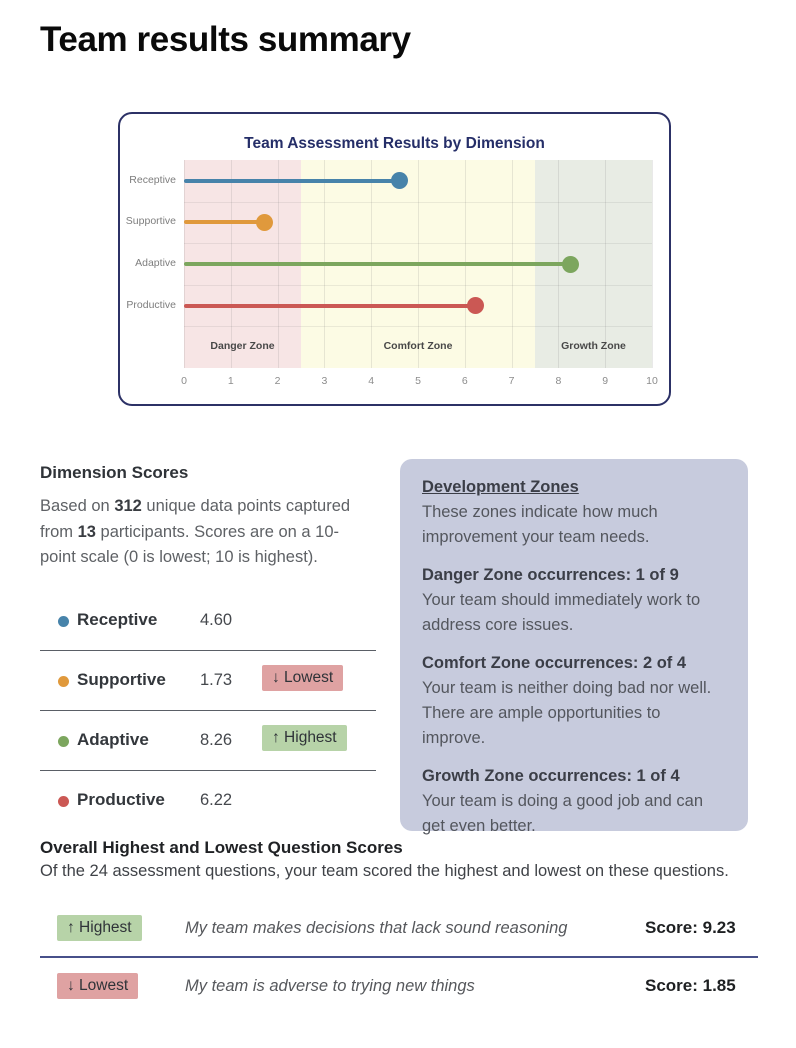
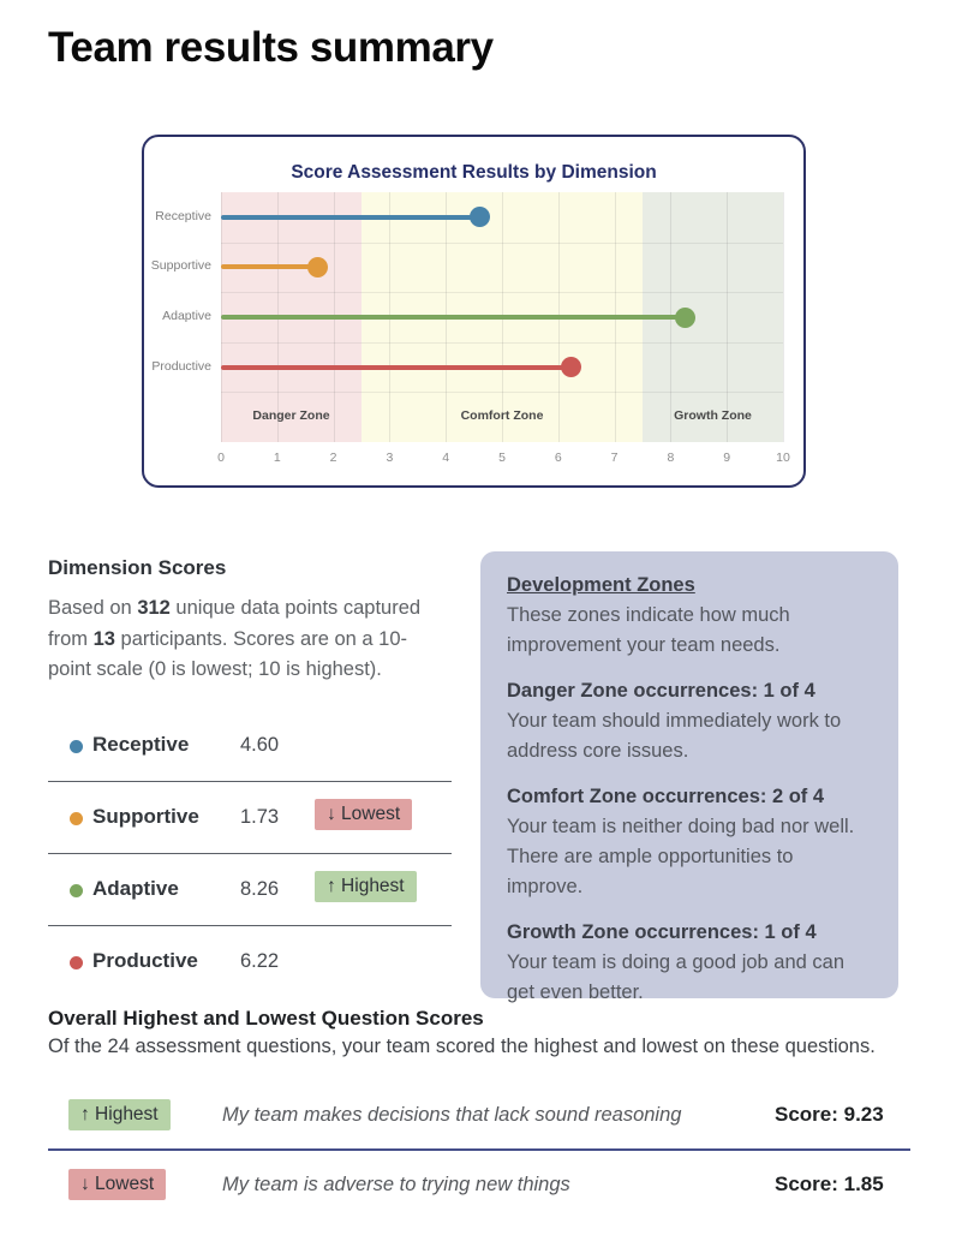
  Team results summary
- Team Assessment Results by Dimension
+ Score Assessment Results by Dimension
  Danger Zone
  Comfort Zone
  Growth Zone
  Receptive
  Supportive
  Adaptive
  Productive
  0
  1
  2
  3
  4
  5
  6
  7
  8
  9
  10
  Dimension Scores
  Based on 312 unique data points captured from 13 participants. Scores are on a 10-point scale (0 is lowest; 10 is highest).
  Receptive
  4.60
  Supportive
  1.73
  ↓ Lowest
  Adaptive
  8.26
  ↑ Highest
  Productive
  6.22
  Development Zones
  These zones indicate how much improvement your team needs.
- Danger Zone occurrences: 1 of 9
+ Danger Zone occurrences: 1 of 4
  Your team should immediately work to address core issues.
  Comfort Zone occurrences: 2 of 4
  Your team is neither doing bad nor well. There are ample opportunities to improve.
  Growth Zone occurrences: 1 of 4
  Your team is doing a good job and can get even better.
  Overall Highest and Lowest Question Scores
  Of the 24 assessment questions, your team scored the highest and lowest on these questions.
  ↑ Highest
  My team makes decisions that lack sound reasoning
  Score: 9.23
  ↓ Lowest
  My team is adverse to trying new things
  Score: 1.85
